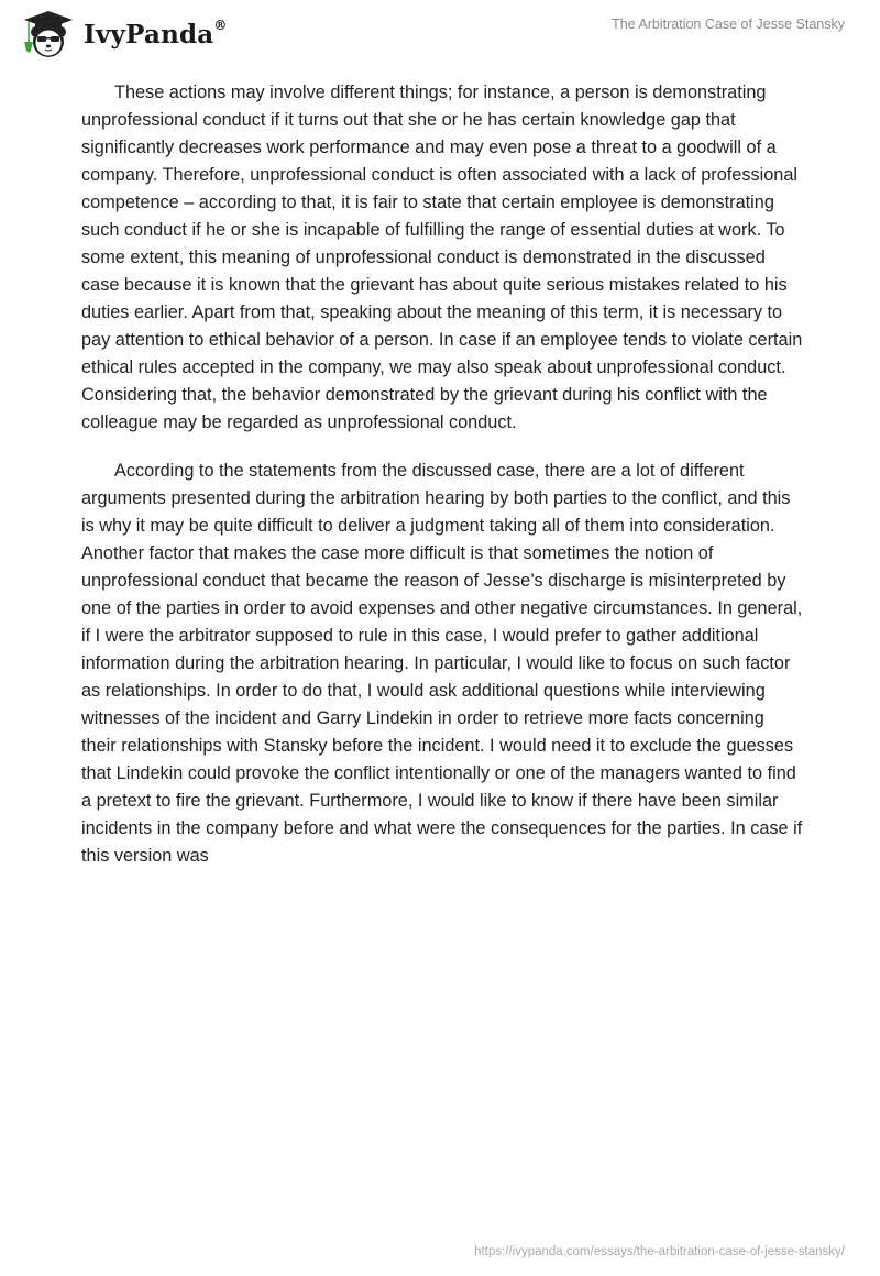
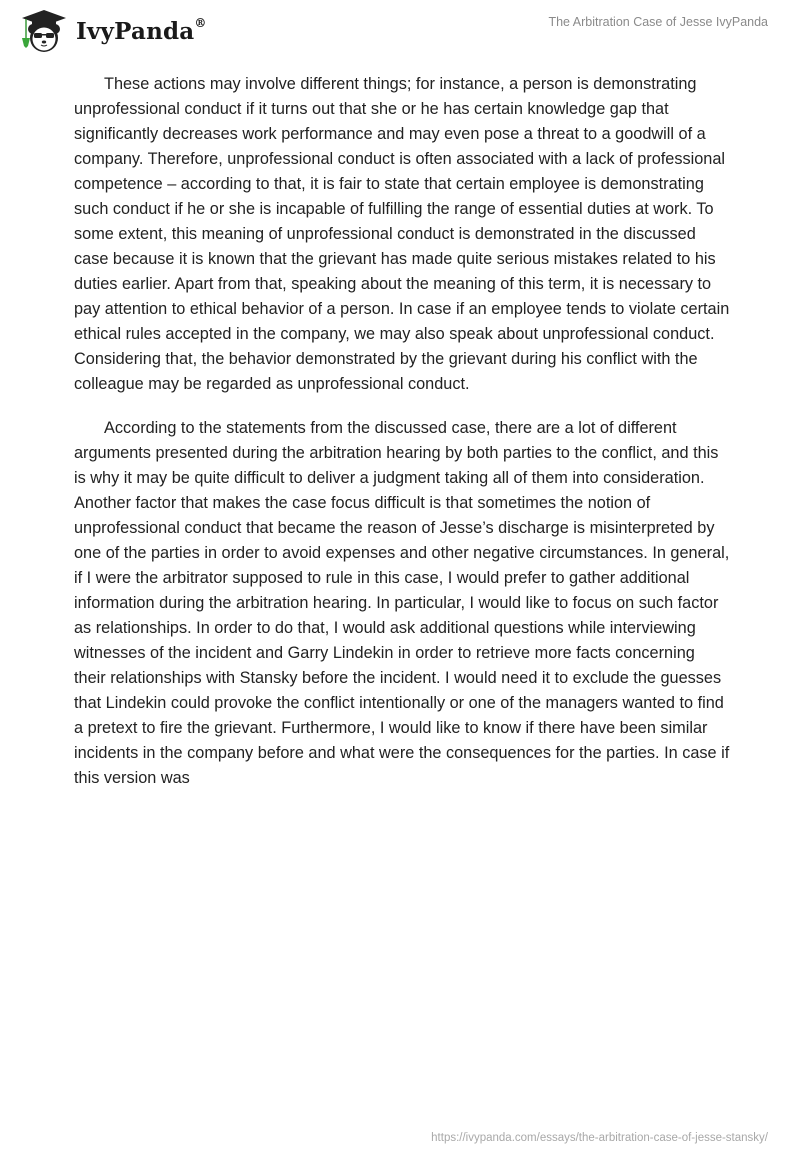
  IvyPanda®
- The Arbitration Case of Jesse Stansky
+ The Arbitration Case of Jesse IvyPanda
- These actions may involve different things; for instance, a person is demonstrating unprofessional conduct if it turns out that she or he has certain knowledge gap that significantly decreases work performance and may even pose a threat to a goodwill of a company. Therefore, unprofessional conduct is often associated with a lack of professional competence – according to that, it is fair to state that certain employee is demonstrating such conduct if he or she is incapable of fulfilling the range of essential duties at work. To some extent, this meaning of unprofessional conduct is demonstrated in the discussed case because it is known that the grievant has about quite serious mistakes related to his duties earlier. Apart from that, speaking about the meaning of this term, it is necessary to pay attention to ethical behavior of a person. In case if an employee tends to violate certain ethical rules accepted in the company, we may also speak about unprofessional conduct. Considering that, the behavior demonstrated by the grievant during his conflict with the colleague may be regarded as unprofessional conduct.
+ These actions may involve different things; for instance, a person is demonstrating unprofessional conduct if it turns out that she or he has certain knowledge gap that significantly decreases work performance and may even pose a threat to a goodwill of a company. Therefore, unprofessional conduct is often associated with a lack of professional competence – according to that, it is fair to state that certain employee is demonstrating such conduct if he or she is incapable of fulfilling the range of essential duties at work. To some extent, this meaning of unprofessional conduct is demonstrated in the discussed case because it is known that the grievant has made quite serious mistakes related to his duties earlier. Apart from that, speaking about the meaning of this term, it is necessary to pay attention to ethical behavior of a person. In case if an employee tends to violate certain ethical rules accepted in the company, we may also speak about unprofessional conduct. Considering that, the behavior demonstrated by the grievant during his conflict with the colleague may be regarded as unprofessional conduct.
- According to the statements from the discussed case, there are a lot of different arguments presented during the arbitration hearing by both parties to the conflict, and this is why it may be quite difficult to deliver a judgment taking all of them into consideration. Another factor that makes the case more difficult is that sometimes the notion of unprofessional conduct that became the reason of Jesse’s discharge is misinterpreted by one of the parties in order to avoid expenses and other negative circumstances. In general, if I were the arbitrator supposed to rule in this case, I would prefer to gather additional information during the arbitration hearing. In particular, I would like to focus on such factor as relationships. In order to do that, I would ask additional questions while interviewing witnesses of the incident and Garry Lindekin in order to retrieve more facts concerning their relationships with Stansky before the incident. I would need it to exclude the guesses that Lindekin could provoke the conflict intentionally or one of the managers wanted to find a pretext to fire the grievant. Furthermore, I would like to know if there have been similar incidents in the company before and what were the consequences for the parties. In case if this version was
+ According to the statements from the discussed case, there are a lot of different arguments presented during the arbitration hearing by both parties to the conflict, and this is why it may be quite difficult to deliver a judgment taking all of them into consideration. Another factor that makes the case focus difficult is that sometimes the notion of unprofessional conduct that became the reason of Jesse’s discharge is misinterpreted by one of the parties in order to avoid expenses and other negative circumstances. In general, if I were the arbitrator supposed to rule in this case, I would prefer to gather additional information during the arbitration hearing. In particular, I would like to focus on such factor as relationships. In order to do that, I would ask additional questions while interviewing witnesses of the incident and Garry Lindekin in order to retrieve more facts concerning their relationships with Stansky before the incident. I would need it to exclude the guesses that Lindekin could provoke the conflict intentionally or one of the managers wanted to find a pretext to fire the grievant. Furthermore, I would like to know if there have been similar incidents in the company before and what were the consequences for the parties. In case if this version was
  https://ivypanda.com/essays/the-arbitration-case-of-jesse-stansky/
